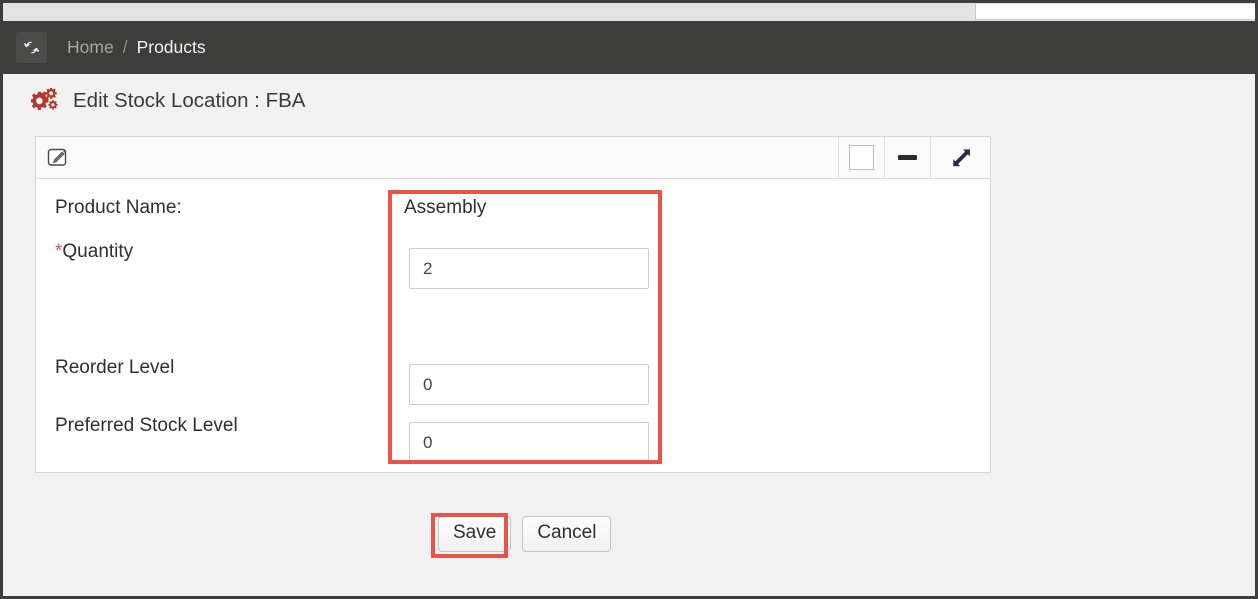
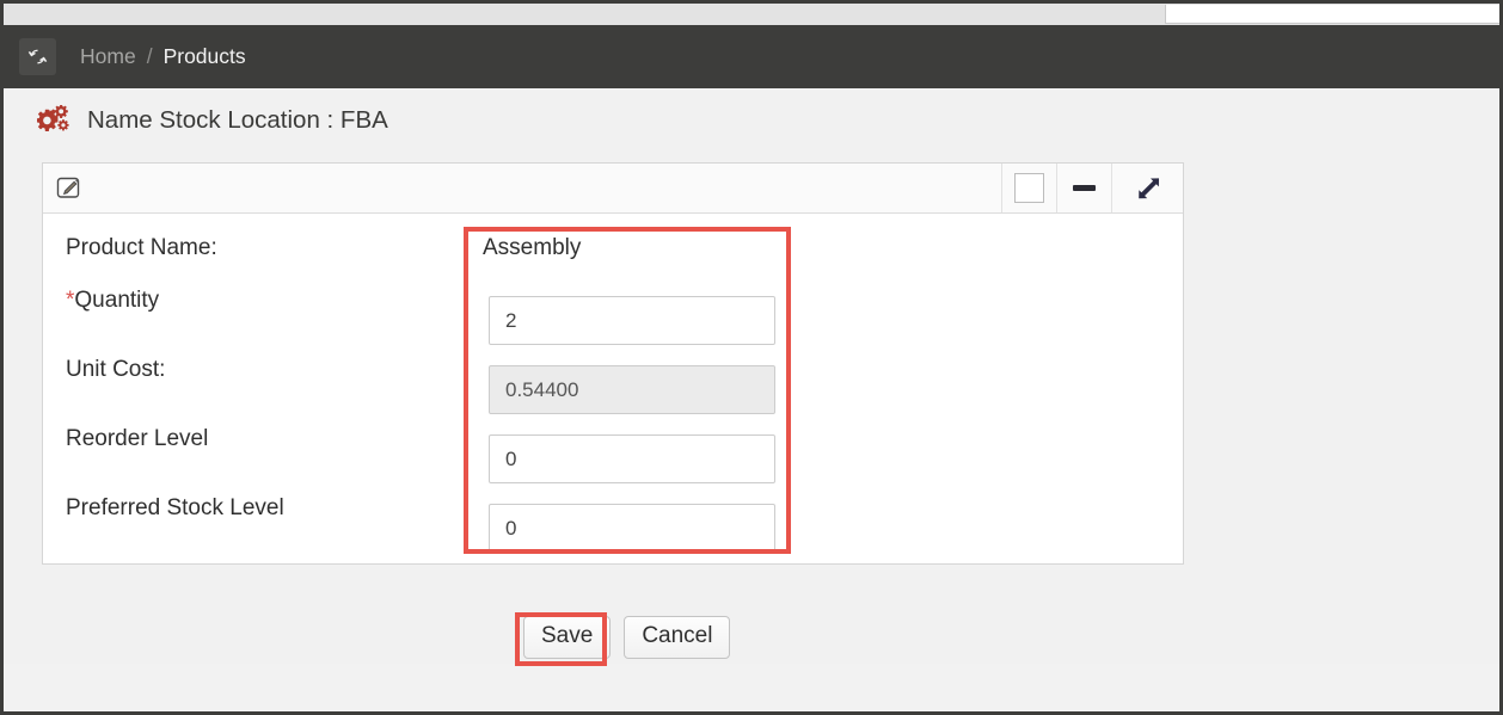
  Home
  /
  Products
- Edit Stock Location : FBA
+ Name Stock Location : FBA
  Product Name:
  Assembly
  *Quantity
  2
+ Unit Cost:
+ 0.54400
  Reorder Level
  0
  Preferred Stock Level
  0
  Save
  Cancel
